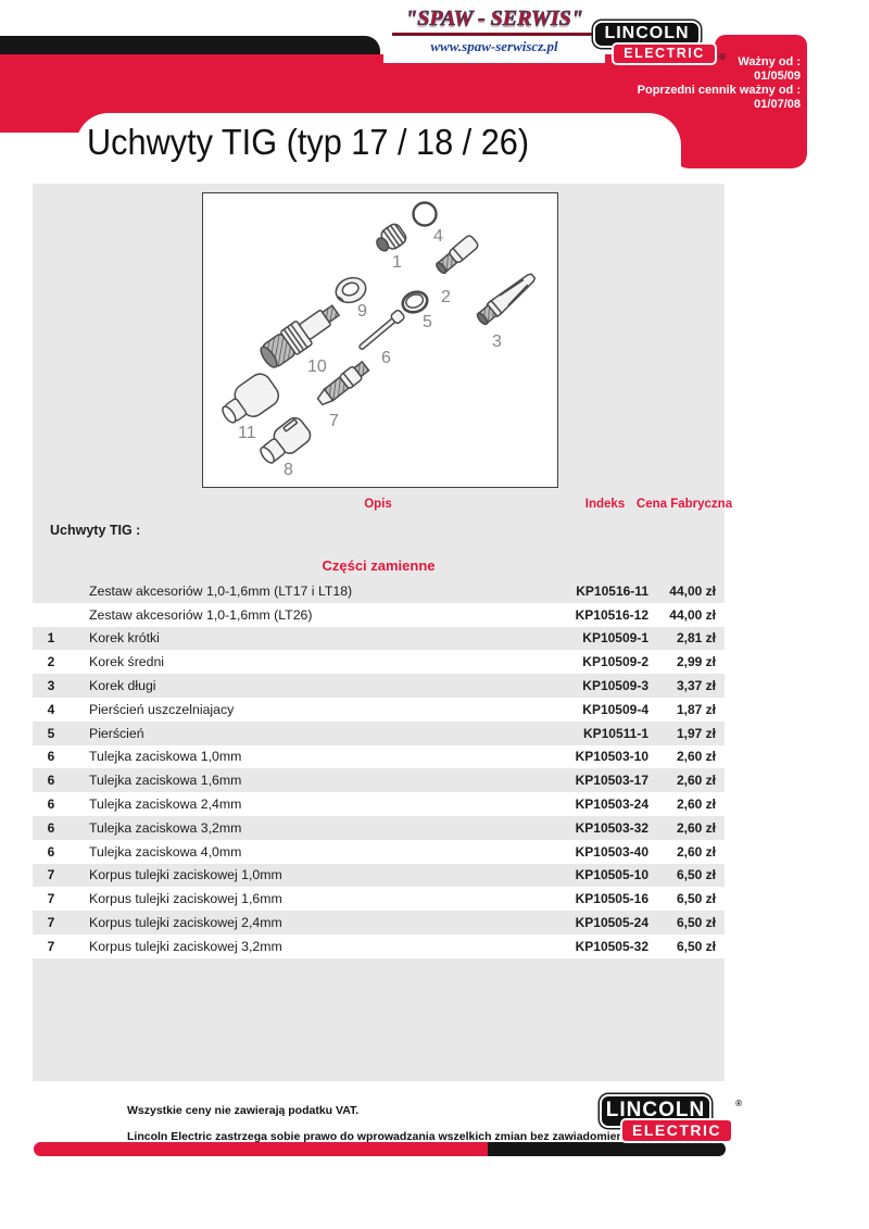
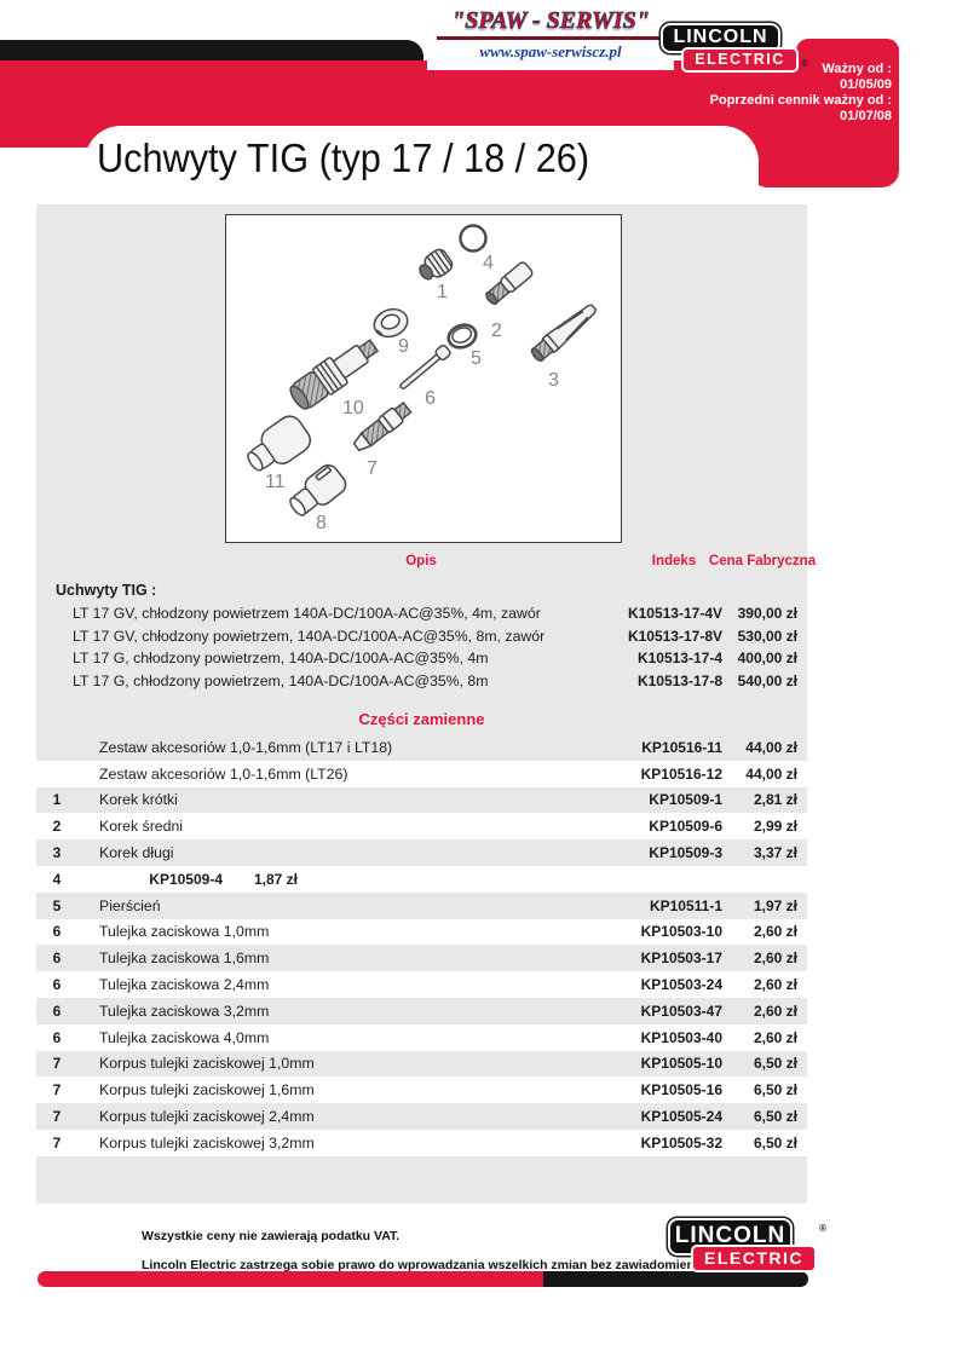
  Ważny od :
  01/05/09
  Poprzedni cennik ważny od :
  01/07/08
  Uchwyty TIG (typ 17 / 18 / 26)
  "SPAW - SERWIS"
  www.spaw-serwiscz.pl
  LINCOLN
  ®
  ELECTRIC
  1
  2
  3
  4
  5
  6
  7
  8
  9
  10
  11
  Opis
  Indeks
  Cena Fabryczna
  Uchwyty TIG :
+ LT 17 GV, chłodzony powietrzem 140A-DC/100A-AC@35%, 4m, zawór
+ K10513-17-4V
+ 390,00 zł
+ LT 17 GV, chłodzony powietrzem, 140A-DC/100A-AC@35%, 8m, zawór
+ K10513-17-8V
+ 530,00 zł
+ LT 17 G, chłodzony powietrzem, 140A-DC/100A-AC@35%, 4m
+ K10513-17-4
+ 400,00 zł
+ LT 17 G, chłodzony powietrzem, 140A-DC/100A-AC@35%, 8m
+ K10513-17-8
+ 540,00 zł
  Części zamienne
  Zestaw akcesoriów 1,0-1,6mm (LT17 i LT18)
  KP10516-11
  44,00 zł
  Zestaw akcesoriów 1,0-1,6mm (LT26)
  KP10516-12
  44,00 zł
  1
  Korek krótki
  KP10509-1
  2,81 zł
  2
  Korek średni
- KP10509-2
+ KP10509-6
  2,99 zł
  3
  Korek długi
  KP10509-3
  3,37 zł
  4
- Pierścień uszczelniajacy
  KP10509-4
  1,87 zł
  5
  Pierścień
  KP10511-1
  1,97 zł
  6
  Tulejka zaciskowa 1,0mm
  KP10503-10
  2,60 zł
  6
  Tulejka zaciskowa 1,6mm
  KP10503-17
  2,60 zł
  6
  Tulejka zaciskowa 2,4mm
  KP10503-24
  2,60 zł
  6
  Tulejka zaciskowa 3,2mm
- KP10503-32
+ KP10503-47
  2,60 zł
  6
  Tulejka zaciskowa 4,0mm
  KP10503-40
  2,60 zł
  7
  Korpus tulejki zaciskowej 1,0mm
  KP10505-10
  6,50 zł
  7
  Korpus tulejki zaciskowej 1,6mm
  KP10505-16
  6,50 zł
  7
  Korpus tulejki zaciskowej 2,4mm
  KP10505-24
  6,50 zł
  7
  Korpus tulejki zaciskowej 3,2mm
  KP10505-32
  6,50 zł
  Wszystkie ceny nie zawierają podatku VAT.
  Lincoln Electric zastrzega sobie prawo do wprowadzania wszelkich zmian bez zawiadomien
  LINCOLN
  ®
  ELECTRIC
